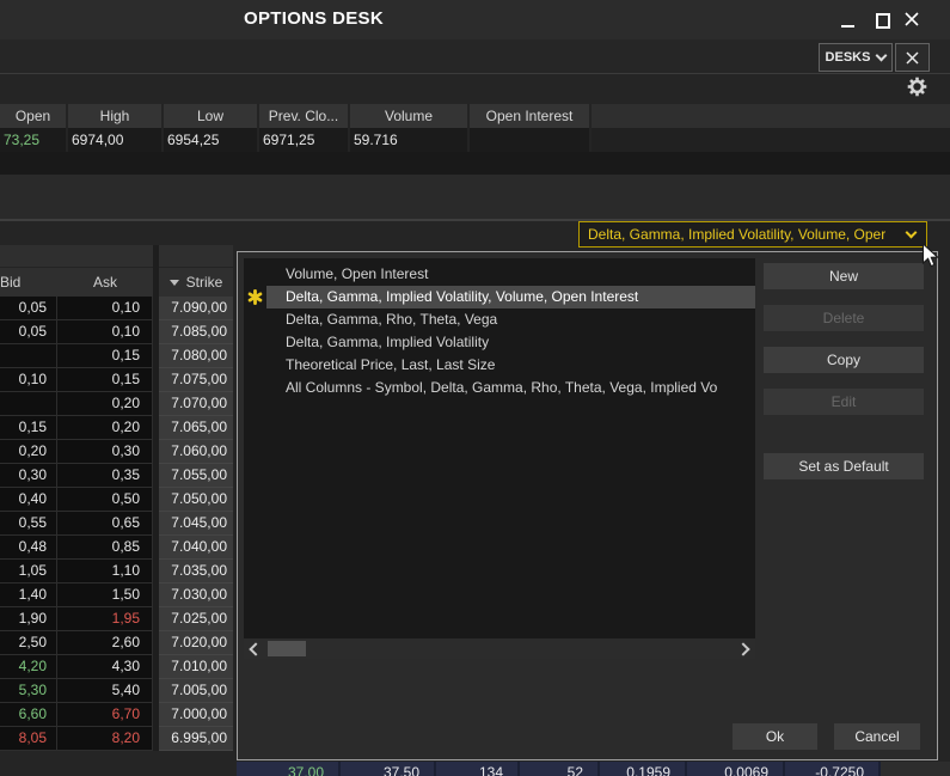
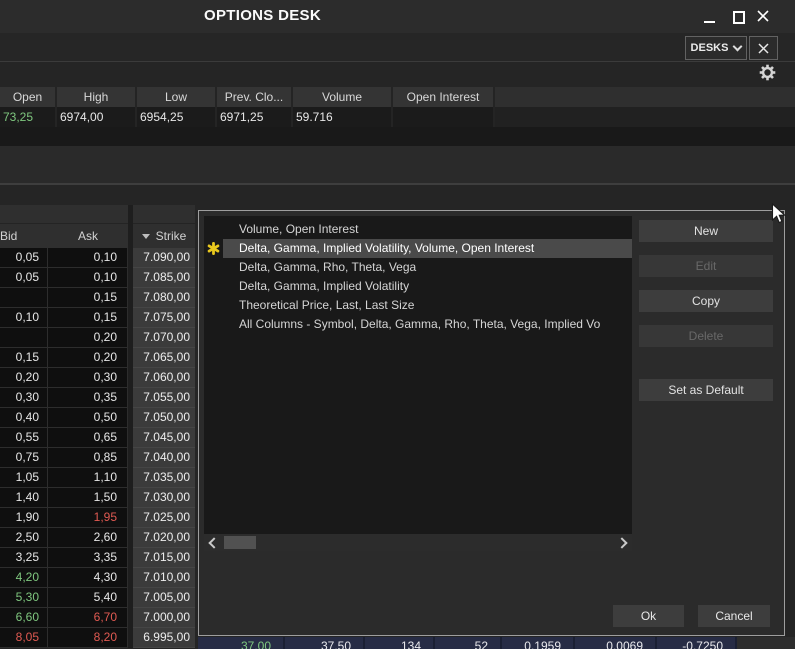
  OPTIONS DESK
  DESKS
  Open
  High
  Low
  Prev. Clo...
  Volume
  Open Interest
  73,25
  6974,00
  6954,25
  6971,25
  59.716
- Delta, Gamma, Implied Volatility, Volume, Oper
  Bid
  Ask
  Strike
  0,05
  0,10
  7.090,00
  0,05
  0,10
  7.085,00
  0,15
  7.080,00
  0,10
  0,15
  7.075,00
  0,20
  7.070,00
  0,15
  0,20
  7.065,00
  0,20
  0,30
  7.060,00
  0,30
  0,35
  7.055,00
  0,40
  0,50
  7.050,00
  0,55
  0,65
  7.045,00
- 0,48
+ 0,75
  0,85
  7.040,00
  1,05
  1,10
  7.035,00
  1,40
  1,50
  7.030,00
  1,90
  1,95
  7.025,00
  2,50
  2,60
  7.020,00
+ 3,25
+ 3,35
+ 7.015,00
  4,20
  4,30
  7.010,00
  5,30
  5,40
  7.005,00
  6,60
  6,70
  7.000,00
  8,05
  8,20
  6.995,00
  Volume, Open Interest
  Delta, Gamma, Implied Volatility, Volume, Open Interest
  Delta, Gamma, Rho, Theta, Vega
  Delta, Gamma, Implied Volatility
  Theoretical Price, Last, Last Size
  All Columns - Symbol, Delta, Gamma, Rho, Theta, Vega, Implied Vo
  New
- Delete
+ Edit
  Copy
- Edit
+ Delete
  Set as Default
  Ok
  Cancel
  37,00
  37,50
  134
  52
  0.1959
  0.0069
  -0.7250
